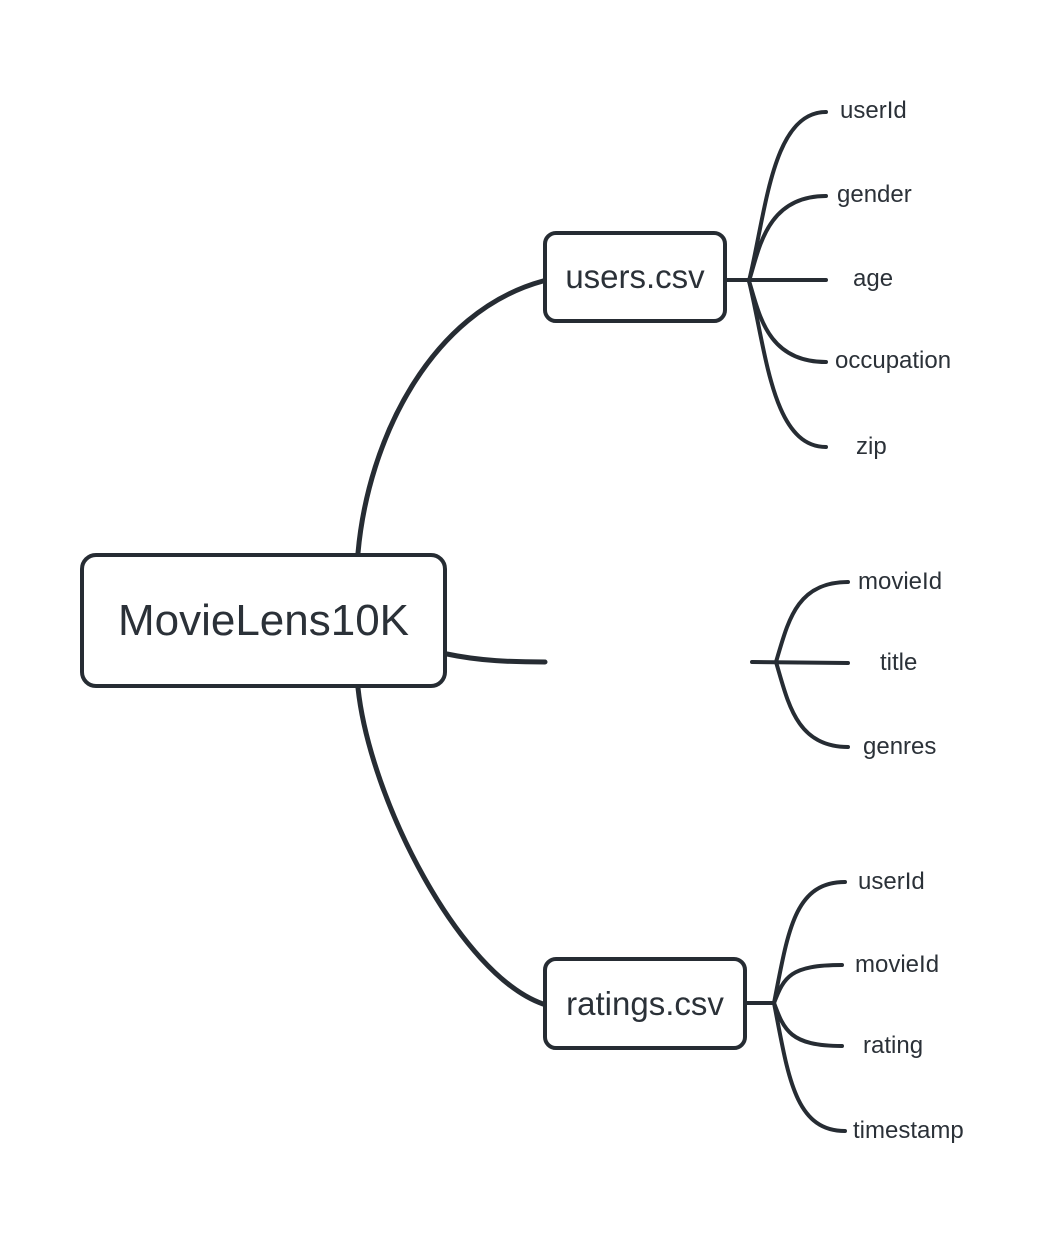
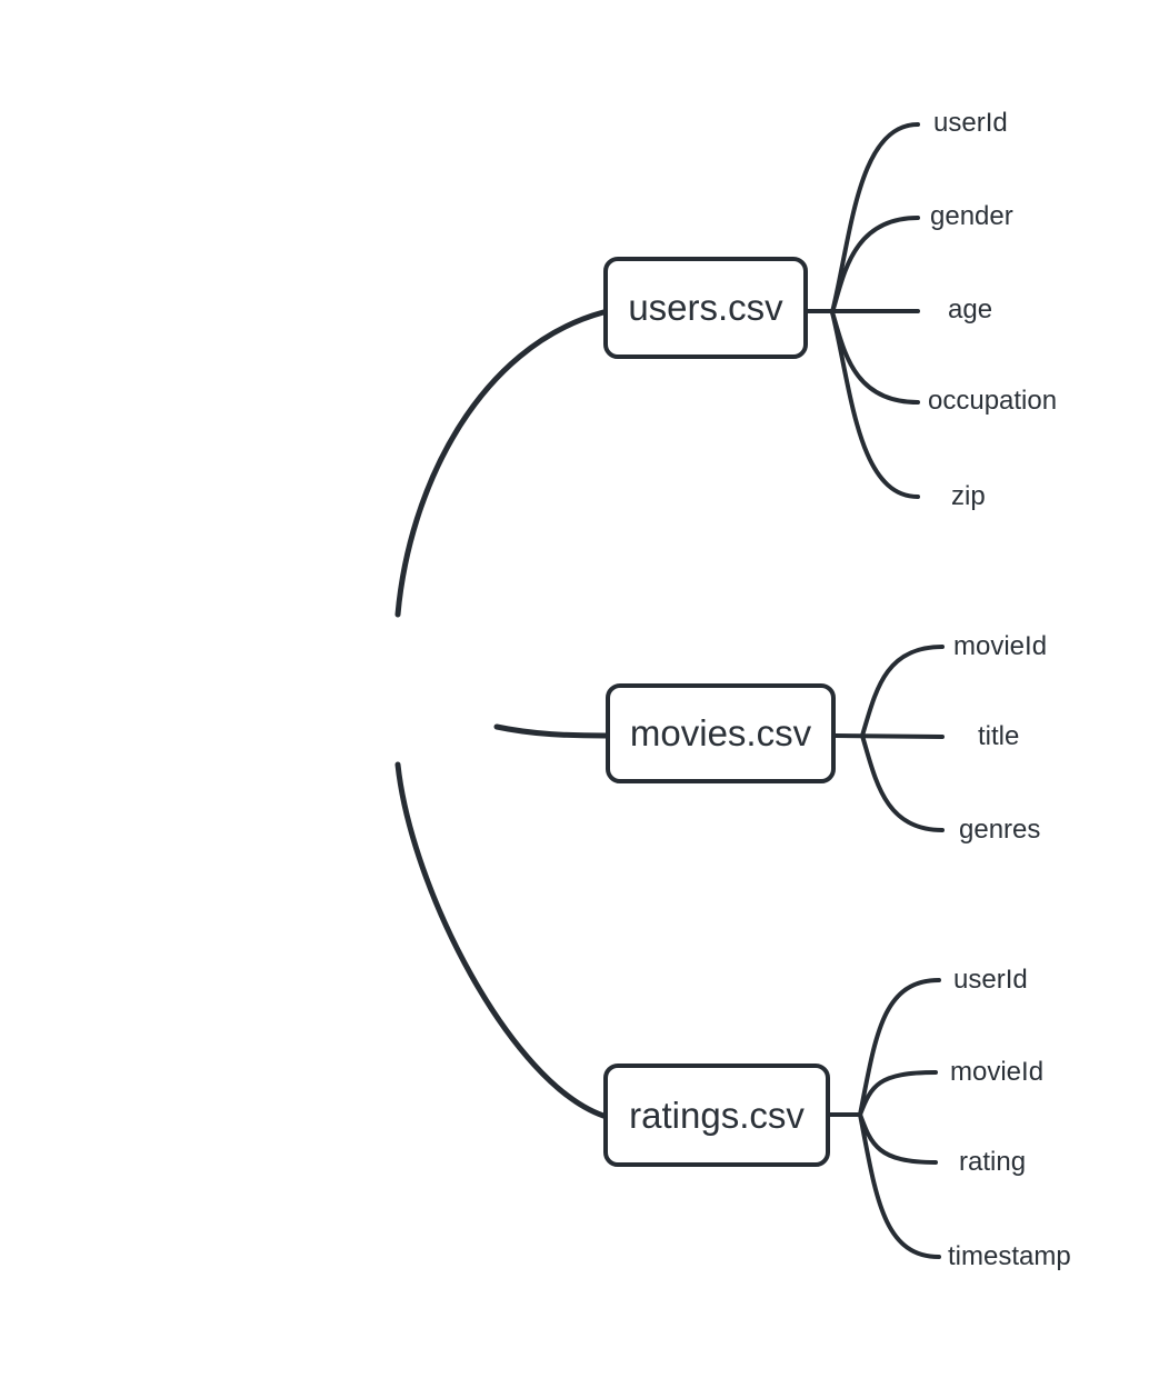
- MovieLens10K
  users.csv
+ movies.csv
  ratings.csv
  userId
  gender
  age
  occupation
  zip
  movieId
  title
  genres
  userId
  movieId
  rating
  timestamp
